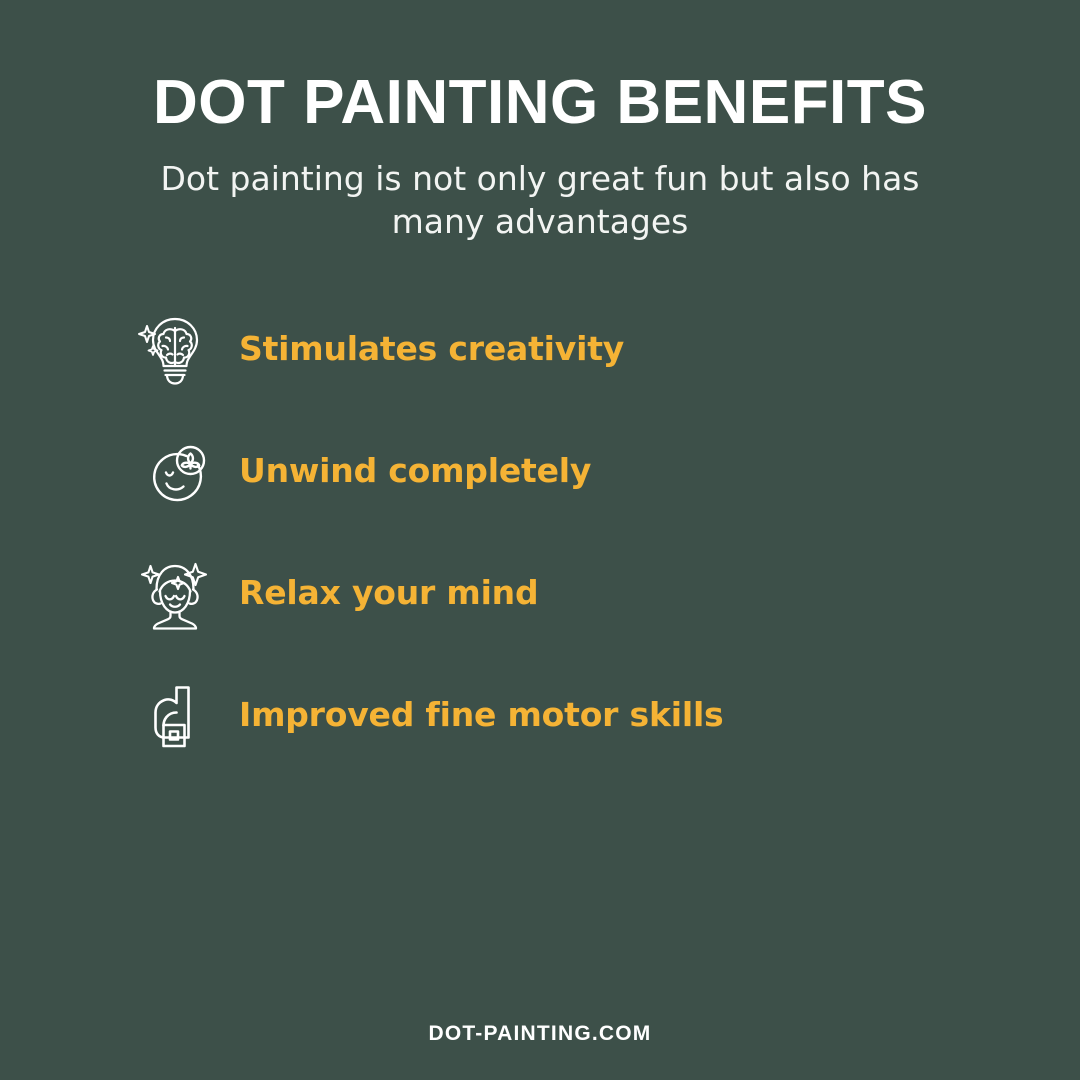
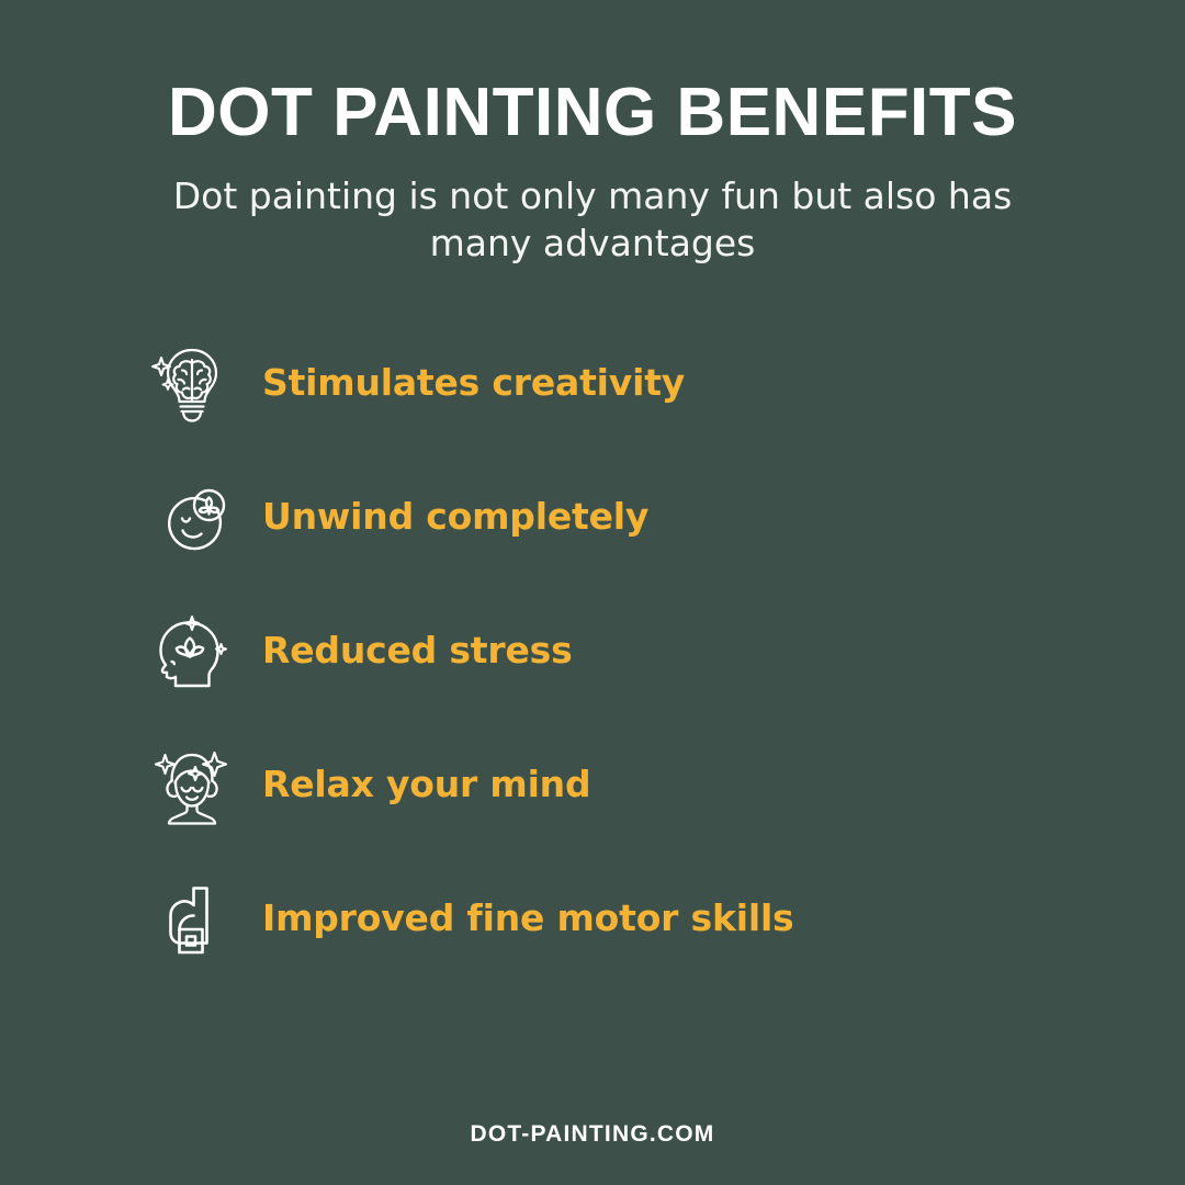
  DOT PAINTING BENEFITS
- Dot painting is not only great fun but also has many advantages
+ Dot painting is not only many fun but also has many advantages
  Stimulates creativity
  Unwind completely
+ Reduced stress
  Relax your mind
  Improved fine motor skills
  DOT-PAINTING.COM
